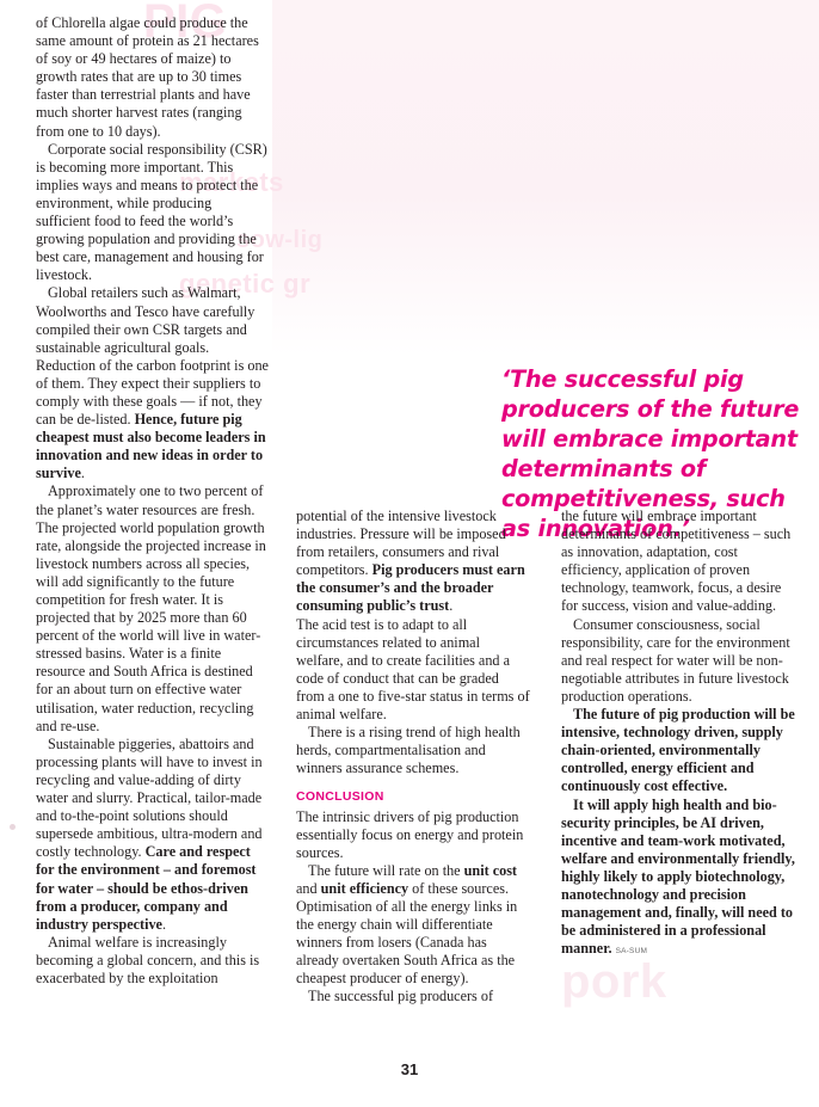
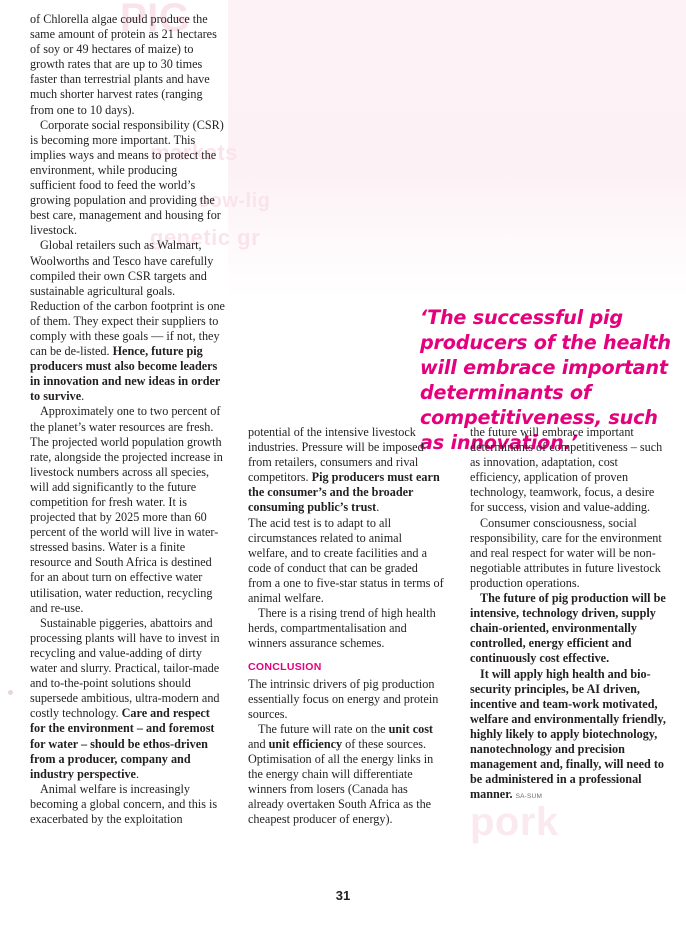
  PIG
  markets
  sow-lig
  genetic gr
  of Chlorella algae could produce the same amount of protein as 21 hectares of soy or 49 hectares of maize) to growth rates that are up to 30 times faster than terrestrial plants and have much shorter harvest rates (ranging from one to 10 days).
  Corporate social responsibility (CSR) is becoming more important. This implies ways and means to protect the environment, while producing sufficient food to feed the world’s growing population and providing the best care, management and housing for livestock.
- Global retailers such as Walmart, Woolworths and Tesco have carefully compiled their own CSR targets and sustainable agricultural goals. Reduction of the carbon footprint is one of them. They expect their suppliers to comply with these goals — if not, they can be de-listed. Hence, future pig cheapest must also become leaders in innovation and new ideas in order to survive.
+ Global retailers such as Walmart, Woolworths and Tesco have carefully compiled their own CSR targets and sustainable agricultural goals. Reduction of the carbon footprint is one of them. They expect their suppliers to comply with these goals — if not, they can be de-listed. Hence, future pig producers must also become leaders in innovation and new ideas in order to survive.
  Approximately one to two percent of the planet’s water resources are fresh. The projected world population growth rate, alongside the projected increase in livestock numbers across all species, will add significantly to the future competition for fresh water. It is projected that by 2025 more than 60 percent of the world will live in water-stressed basins. Water is a finite resource and South Africa is destined for an about turn on effective water utilisation, water reduction, recycling and re-use.
  Sustainable piggeries, abattoirs and processing plants will have to invest in recycling and value-adding of dirty water and slurry. Practical, tailor-made and to-the-point solutions should supersede ambitious, ultra-modern and costly technology. Care and respect for the environment – and foremost for water – should be ethos-driven from a producer, company and industry perspective.
  Animal welfare is increasingly becoming a global concern, and this is exacerbated by the exploitation
- ‘The successful pig producers of the future will embrace important determinants of competitiveness, such as innovation.’
+ ‘The successful pig producers of the health will embrace important determinants of competitiveness, such as innovation.’
  potential of the intensive livestock industries. Pressure will be imposed from retailers, consumers and rival competitors. Pig producers must earn the consumer’s and the broader consuming public’s trust.
  The acid test is to adapt to all circumstances related to animal welfare, and to create facilities and a code of conduct that can be graded from a one to five-star status in terms of animal welfare.
  There is a rising trend of high health herds, compartmentalisation and winners assurance schemes.
  CONCLUSION
  The intrinsic drivers of pig production essentially focus on energy and protein sources.
  The future will rate on the unit cost and unit efficiency of these sources.
  Optimisation of all the energy links in the energy chain will differentiate winners from losers (Canada has already overtaken South Africa as the cheapest producer of energy).
- The successful pig producers of
  the future will embrace important determinants of competitiveness – such as innovation, adaptation, cost efficiency, application of proven technology, teamwork, focus, a desire for success, vision and value-adding.
  Consumer consciousness, social responsibility, care for the environment and real respect for water will be non-negotiable attributes in future livestock production operations.
  The future of pig production will be intensive, technology driven, supply chain-oriented, environmentally controlled, energy efficient and continuously cost effective.
  It will apply high health and bio-security principles, be AI driven, incentive and team-work motivated, welfare and environmentally friendly, highly likely to apply biotechnology, nanotechnology and precision management and, finally, will need to be administered in a professional manner.
  31
